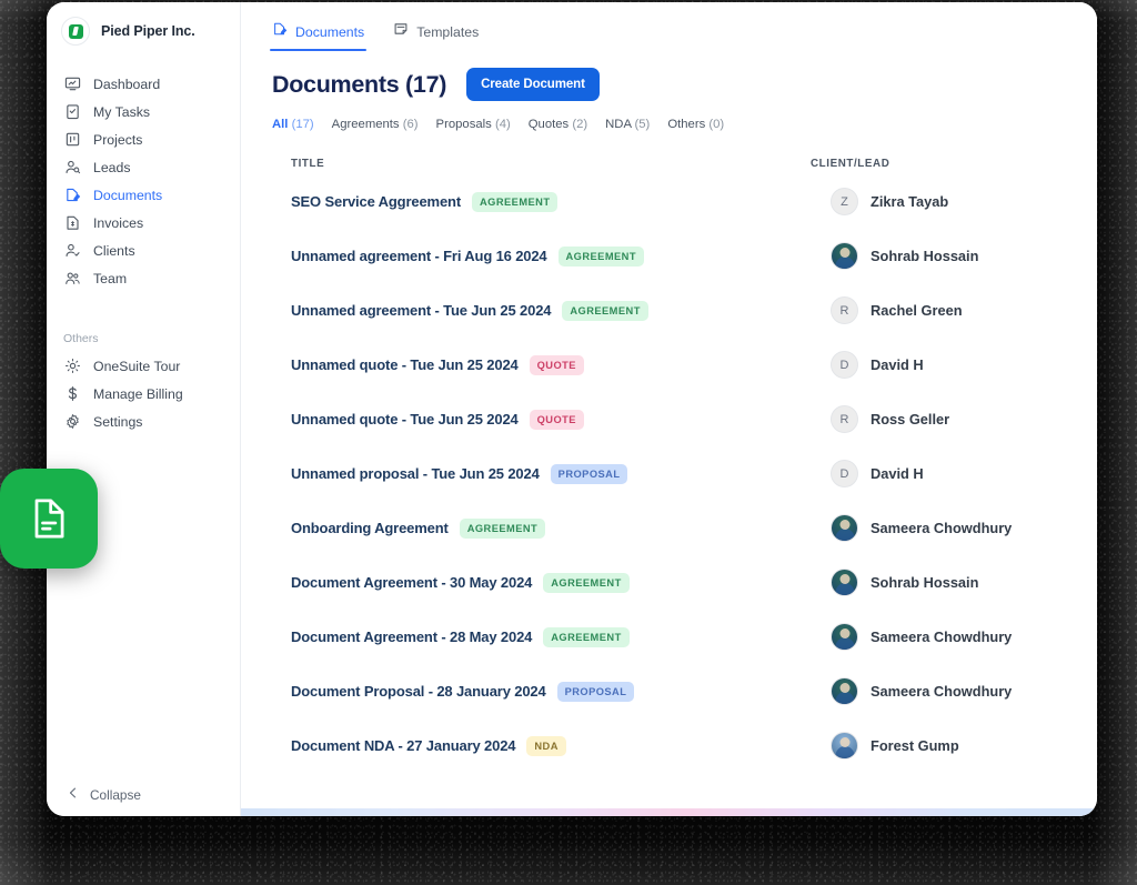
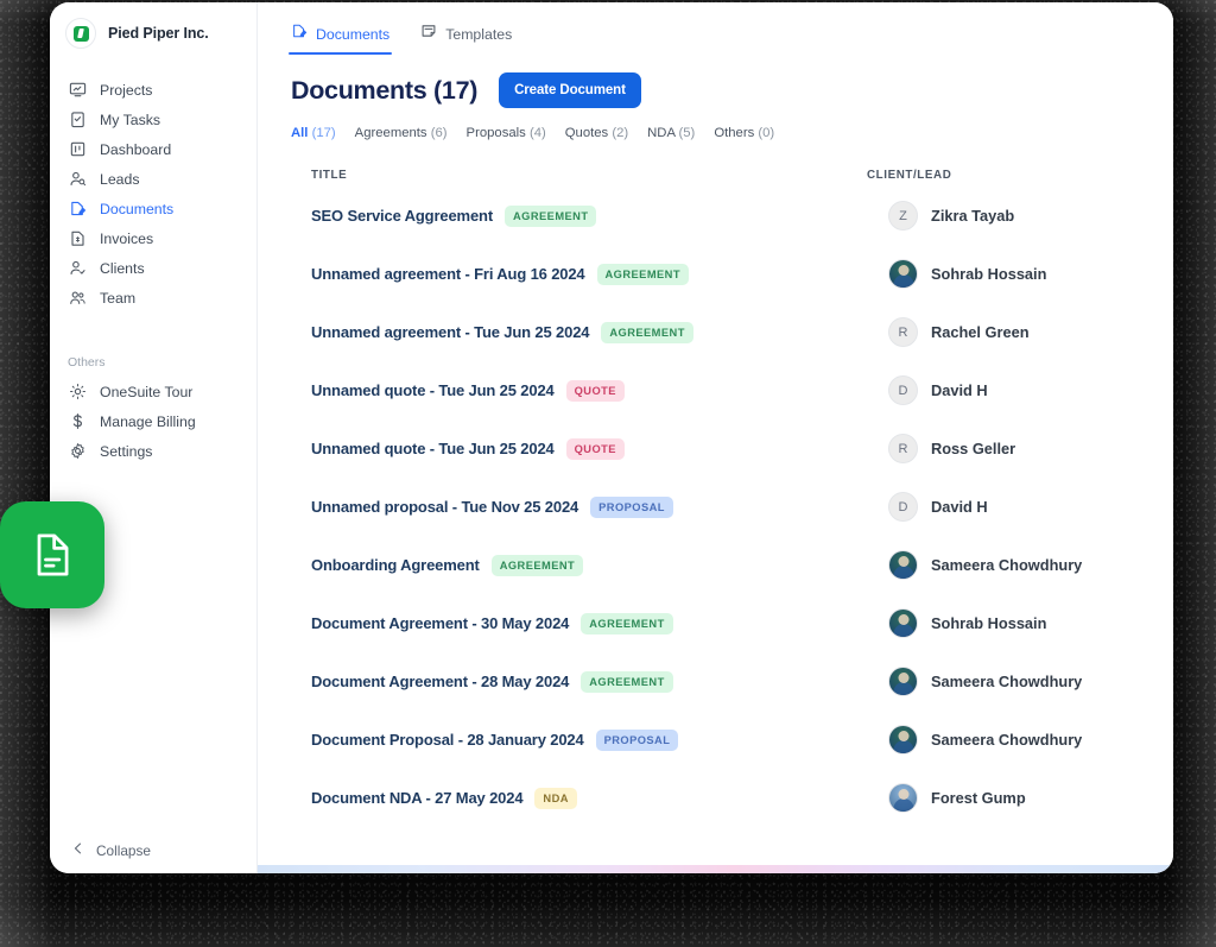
  Pied Piper Inc.
- Dashboard
+ Projects
  My Tasks
- Projects
+ Dashboard
  Leads
  Documents
  Invoices
  Clients
  Team
  Others
  OneSuite Tour
  Manage Billing
  Settings
  Collapse
  Documents
  Templates
  Documents (17)
  Create Document
  All (17)
  Agreements (6)
  Proposals (4)
  Quotes (2)
  NDA (5)
  Others (0)
  TITLE
  CLIENT/LEAD
  SEO Service Aggreement
  AGREEMENT
  Z
  Zikra Tayab
  Unnamed agreement - Fri Aug 16 2024
  AGREEMENT
  Sohrab Hossain
  Unnamed agreement - Tue Jun 25 2024
  AGREEMENT
  R
  Rachel Green
  Unnamed quote - Tue Jun 25 2024
  QUOTE
  D
  David H
  Unnamed quote - Tue Jun 25 2024
  QUOTE
  R
  Ross Geller
- Unnamed proposal - Tue Jun 25 2024
+ Unnamed proposal - Tue Nov 25 2024
  PROPOSAL
  D
  David H
  Onboarding Agreement
  AGREEMENT
  Sameera Chowdhury
  Document Agreement - 30 May 2024
  AGREEMENT
  Sohrab Hossain
  Document Agreement - 28 May 2024
  AGREEMENT
  Sameera Chowdhury
  Document Proposal - 28 January 2024
  PROPOSAL
  Sameera Chowdhury
- Document NDA - 27 January 2024
+ Document NDA - 27 May 2024
  NDA
  Forest Gump
